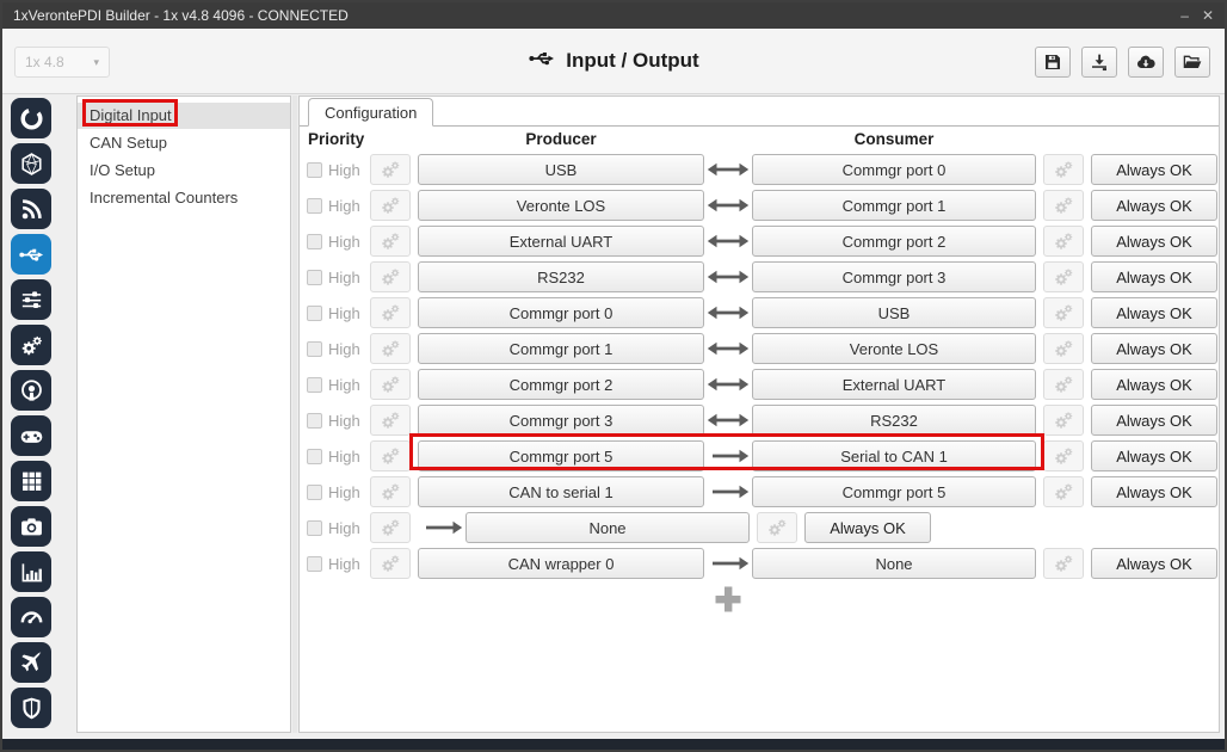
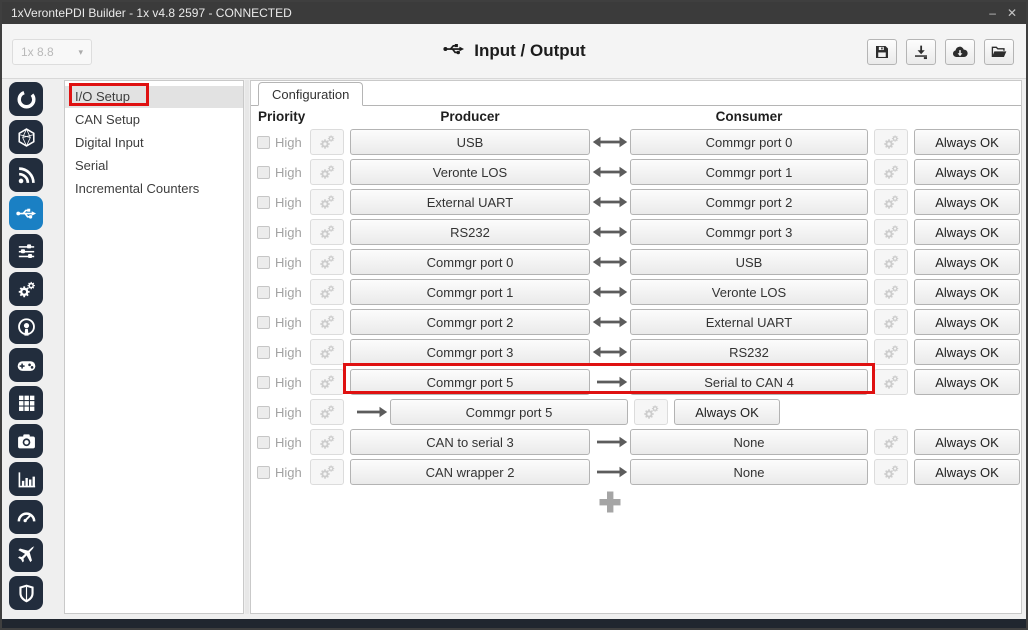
- 1xVerontePDI Builder - 1x v4.8 4096 - CONNECTED
+ 1xVerontePDI Builder - 1x v4.8 2597 - CONNECTED
  –
  ✕
- 1x 4.8
+ 1x 8.8
  ▾
  Input / Output
- Digital Input
+ I/O Setup
  CAN Setup
- I/O Setup
+ Digital Input
+ Serial
  Incremental Counters
  Configuration
  Priority
  Producer
  Consumer
  High
  USB
  Commgr port 0
  Always OK
  High
  Veronte LOS
  Commgr port 1
  Always OK
  High
  External UART
  Commgr port 2
  Always OK
  High
  RS232
  Commgr port 3
  Always OK
  High
  Commgr port 0
  USB
  Always OK
  High
  Commgr port 1
  Veronte LOS
  Always OK
  High
  Commgr port 2
  External UART
  Always OK
  High
  Commgr port 3
  RS232
  Always OK
  High
  Commgr port 5
- Serial to CAN 1
+ Serial to CAN 4
  Always OK
  High
- CAN to serial 1
  Commgr port 5
  Always OK
  High
+ CAN to serial 3
  None
  Always OK
  High
- CAN wrapper 0
+ CAN wrapper 2
  None
  Always OK
